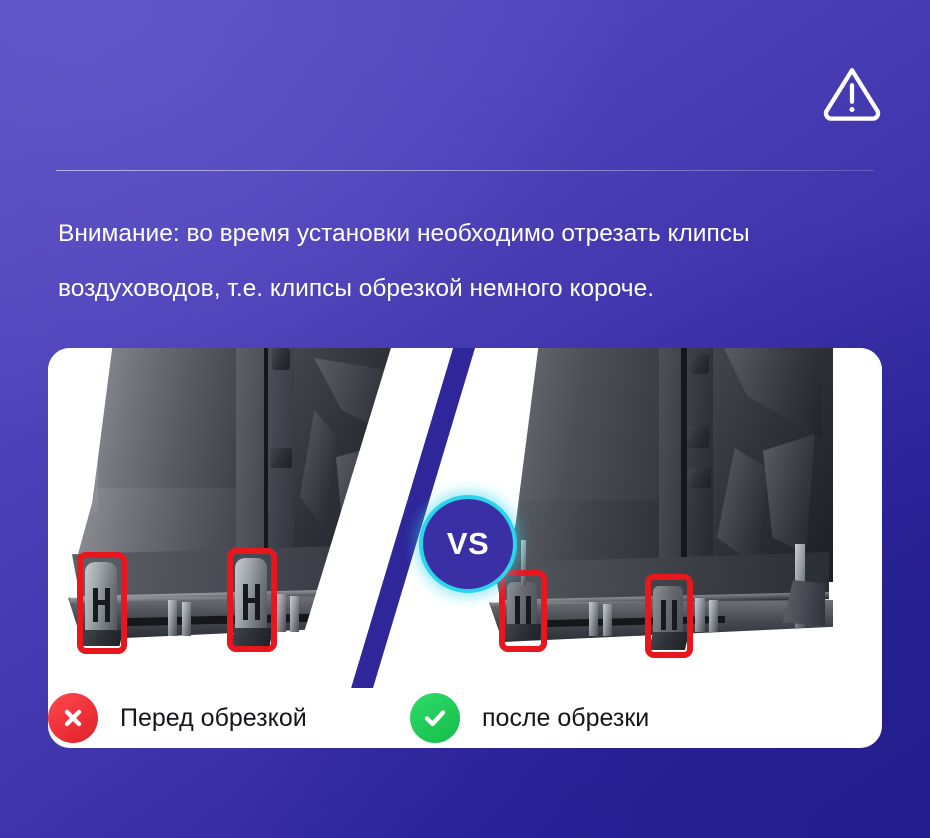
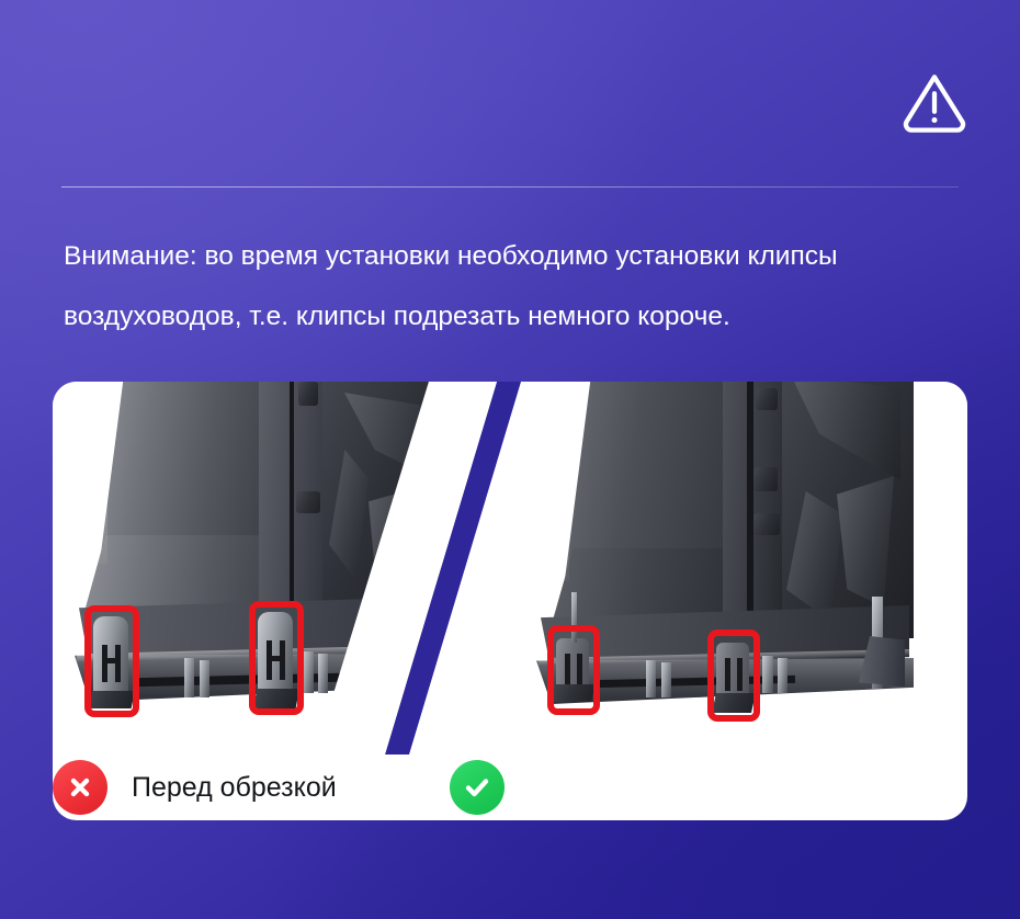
- Внимание: во время установки необходимо отрезать клипсы
+ Внимание: во время установки необходимо установки клипсы
- воздуховодов, т.е. клипсы обрезкой немного короче.
+ воздуховодов, т.е. клипсы подрезать немного короче.
- VS
  Перед обрезкой
- после обрезки
